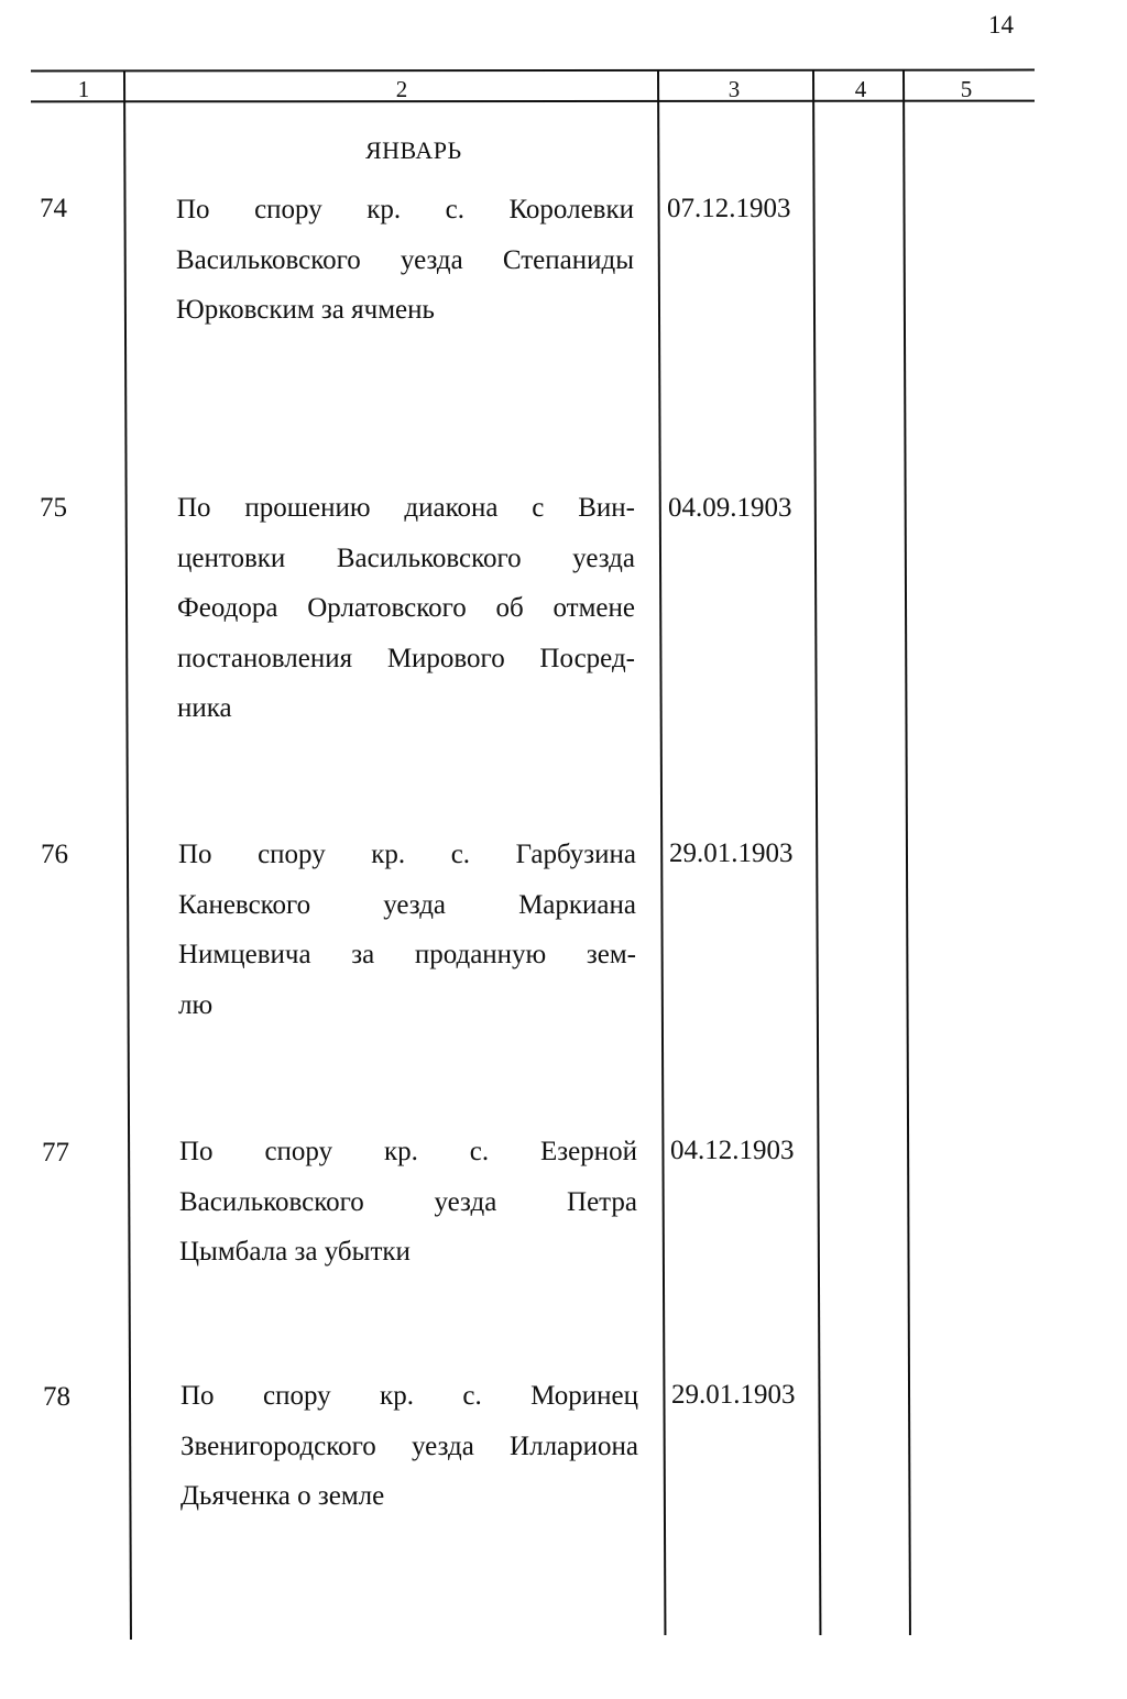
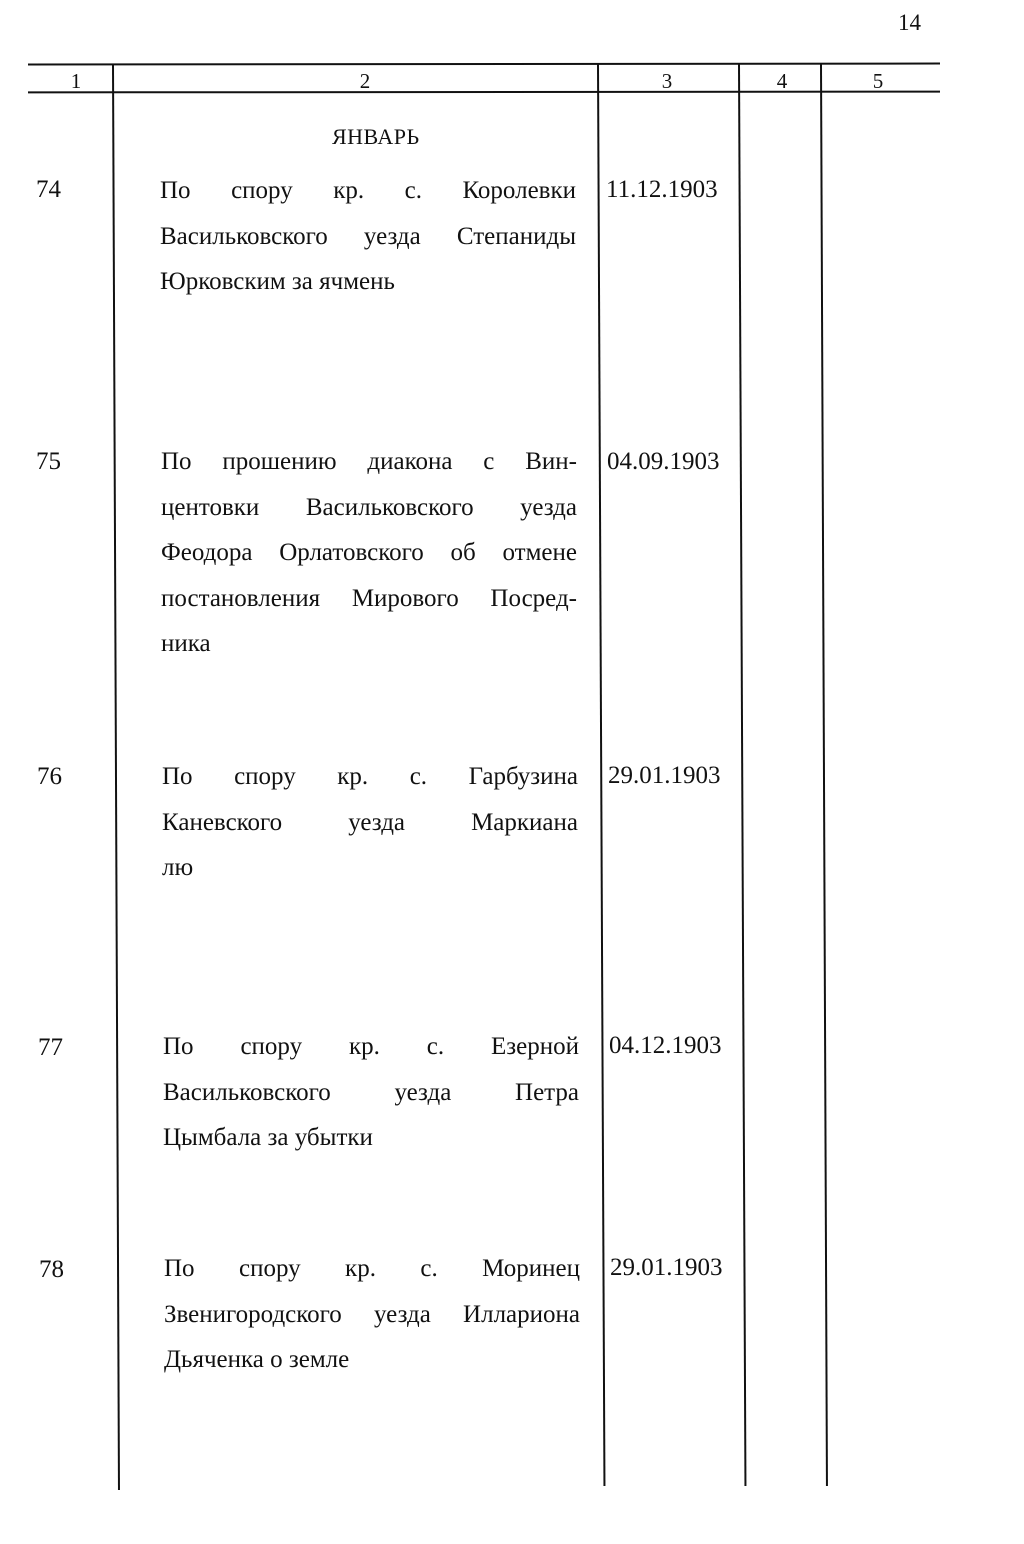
  14
  1
  2
  3
  4
  5
  ЯНВАРЬ
  74
  По спору кр. с. Королевки
  Васильковского уезда Степаниды
  Юрковским за ячмень
- 07.12.1903
+ 11.12.1903
  75
  По прошению диакона с Вин-
  центовки Васильковского уезда
  Феодора Орлатовского об отмене
  постановления Мирового Посред-
  ника
  04.09.1903
  76
  По спору кр. с. Гарбузина
  Каневского уезда Маркиана
- Нимцевича за проданную зем-
  лю
  29.01.1903
  77
  По спору кр. с. Езерной
  Васильковского уезда Петра
  Цымбала за убытки
  04.12.1903
  78
  По спору кр. с. Моринец
  Звенигородского уезда Иллариона
  Дьяченка о земле
  29.01.1903
